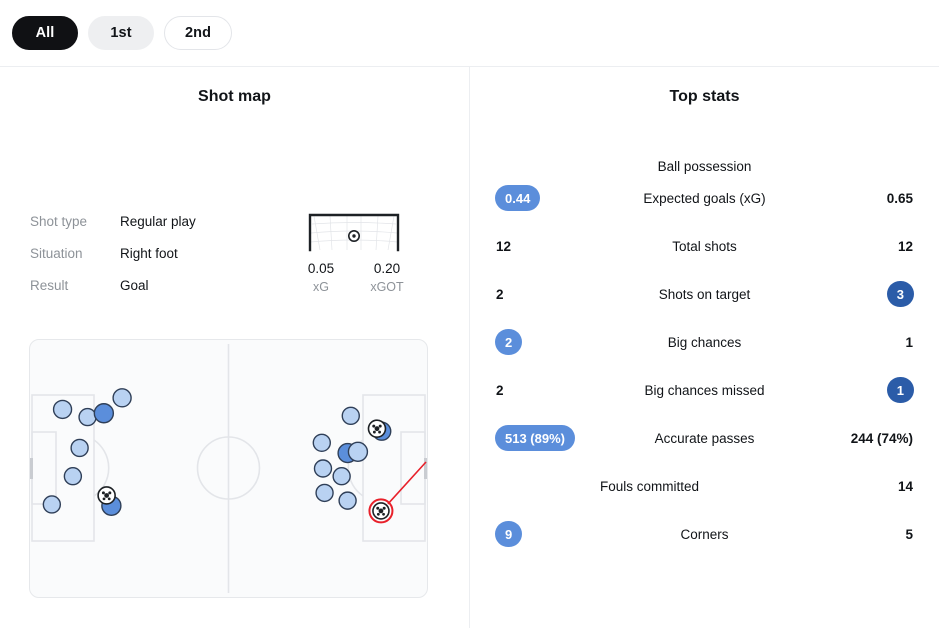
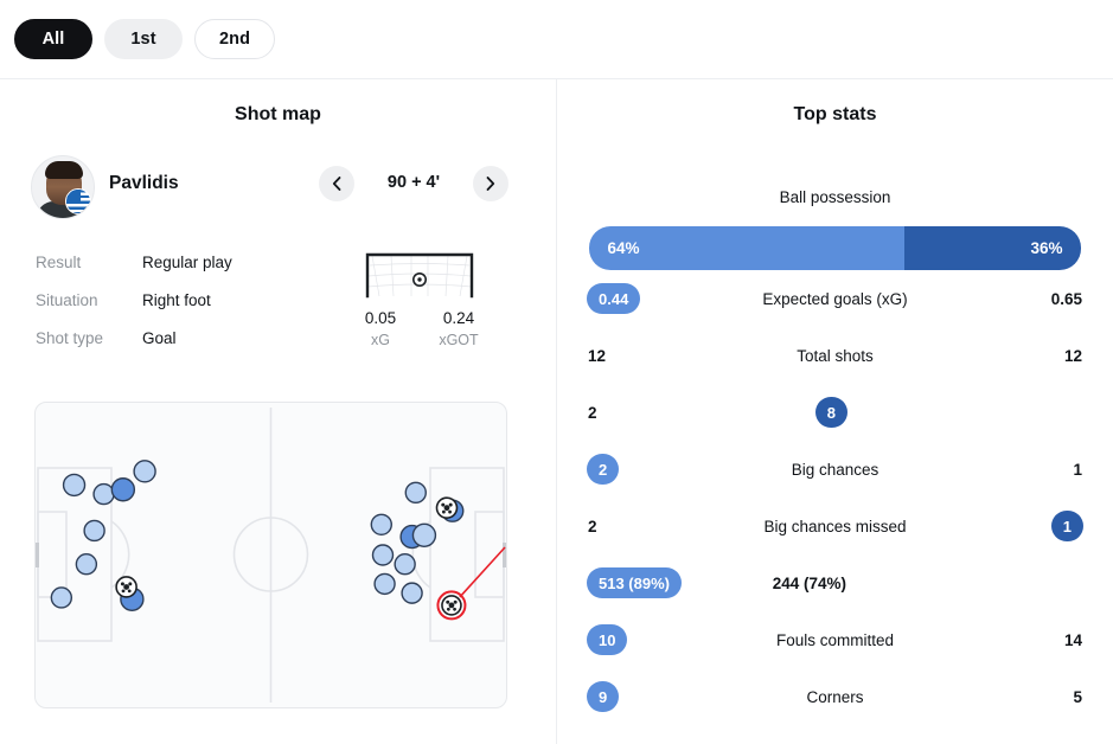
  All
  1st
  2nd
  Shot map
+ Pavlidis
+ 90 + 4'
- Shot type
+ Result
  Regular play
  Situation
  Right foot
- Result
+ Shot type
  Goal
  0.05
  xG
- 0.20
+ 0.24
  xGOT
  Top stats
  Ball possession
+ 64%
+ 36%
  0.44
  Expected goals (xG)
  0.65
  12
  Total shots
  12
  2
- Shots on target
- 3
+ 8
  2
  Big chances
  1
  2
  Big chances missed
  1
  513 (89%)
- Accurate passes
  244 (74%)
+ 10
  Fouls committed
  14
  9
  Corners
  5
